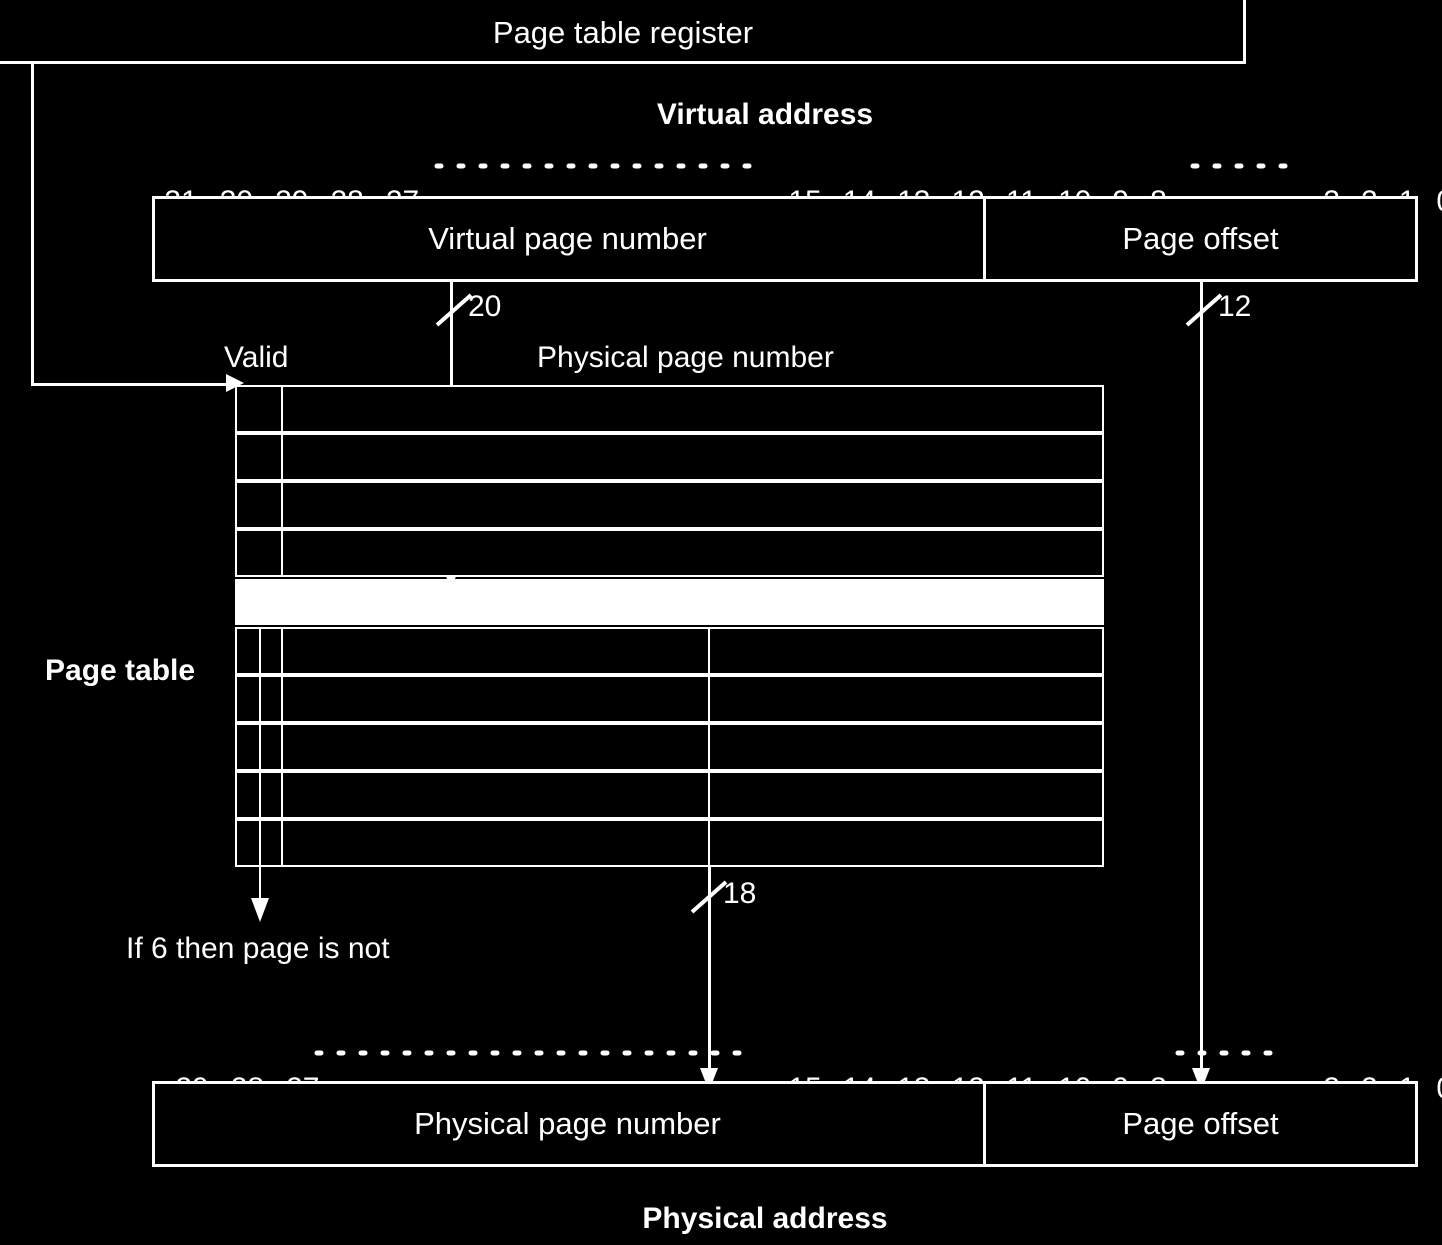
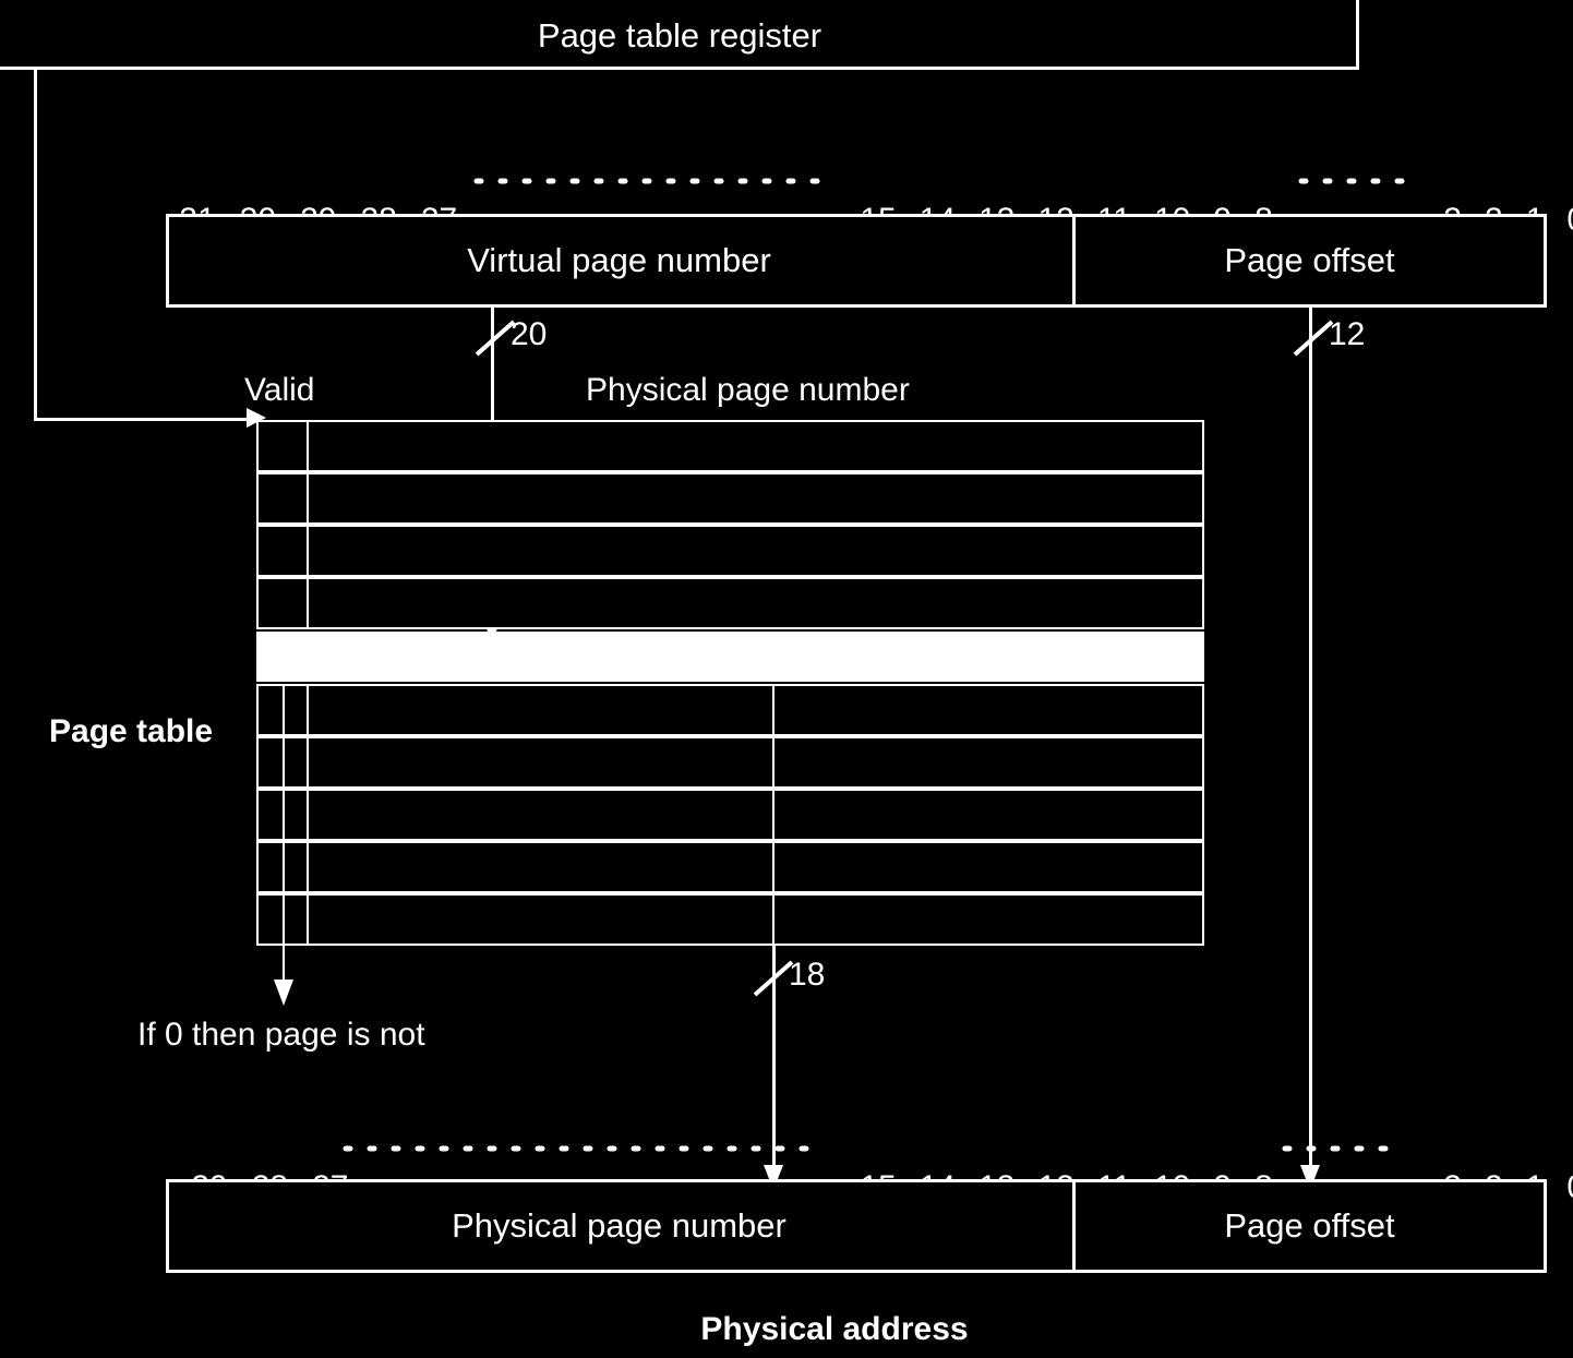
  Page table register
- Virtual address
  Virtual page number
  Page offset
  20
  12
  Valid
  Physical page number
  Page table
- If 6 then page is not
+ If 0 then page is not
  18
  Physical page number
  Page offset
  Physical address
